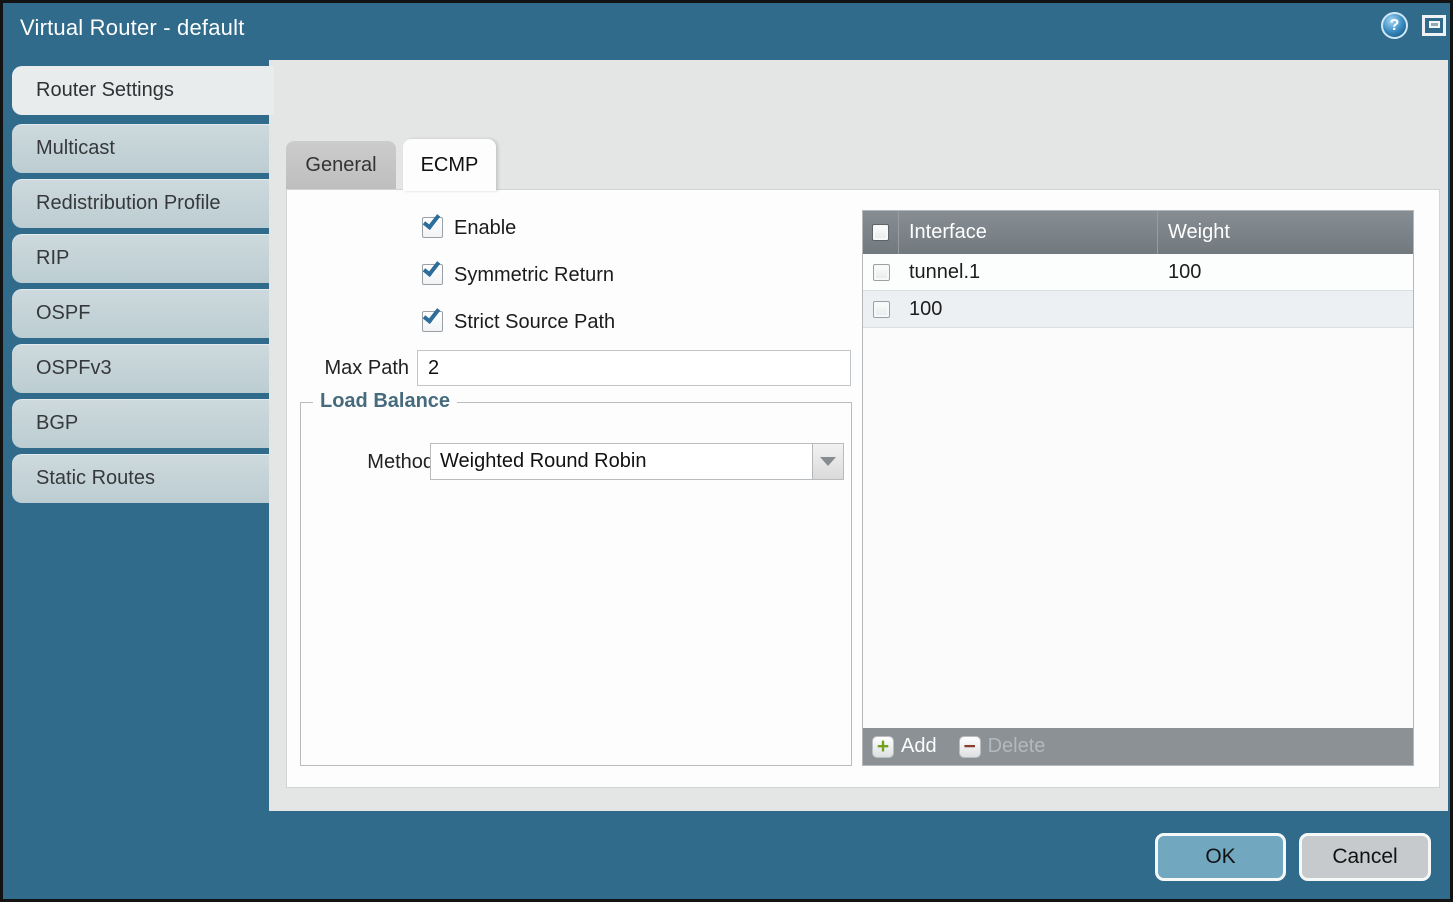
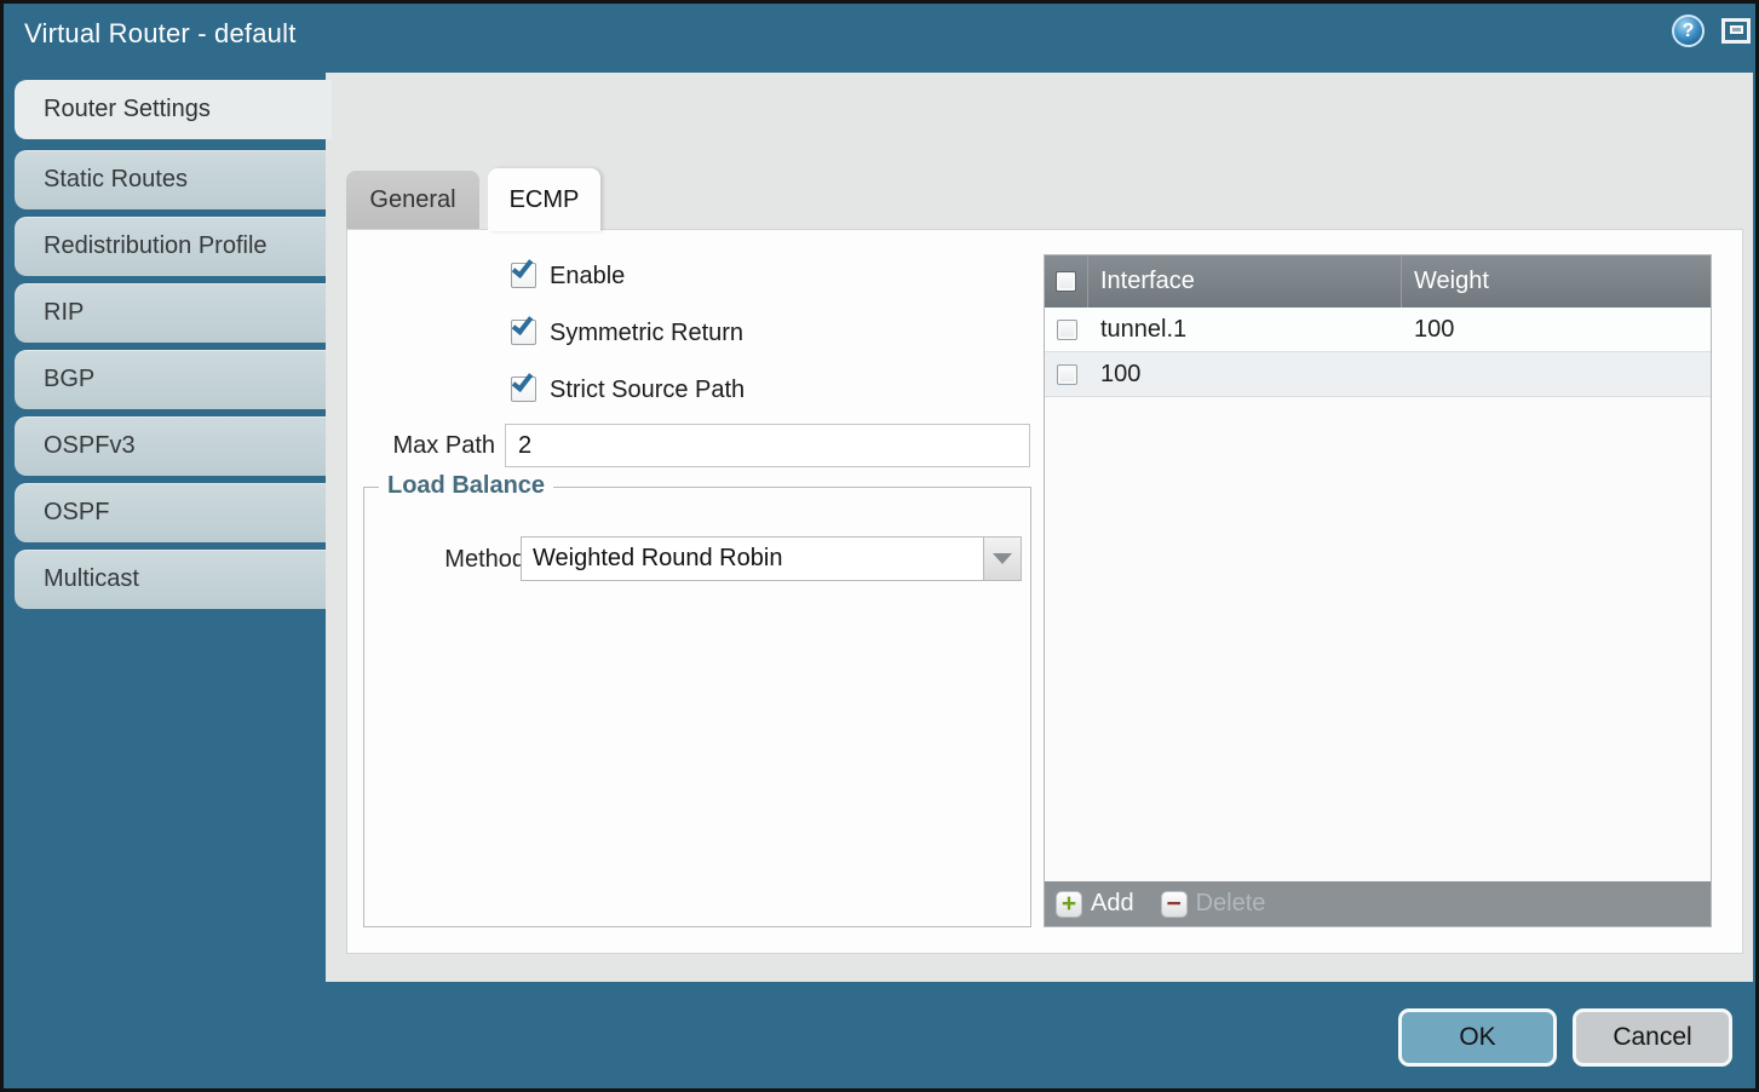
  Virtual Router - default
  ?
  Router Settings
- Multicast
+ Static Routes
  Redistribution Profile
  RIP
- OSPF
+ BGP
  OSPFv3
- BGP
+ OSPF
- Static Routes
+ Multicast
  General
  ECMP
  Enable
  Symmetric Return
  Strict Source Path
  Max Path
  2
  Load Balance
  Method
  Weighted Round Robin
  Interface
  Weight
  tunnel.1
  100
  100
  +
  Add
  −
  Delete
  OK
  Cancel
